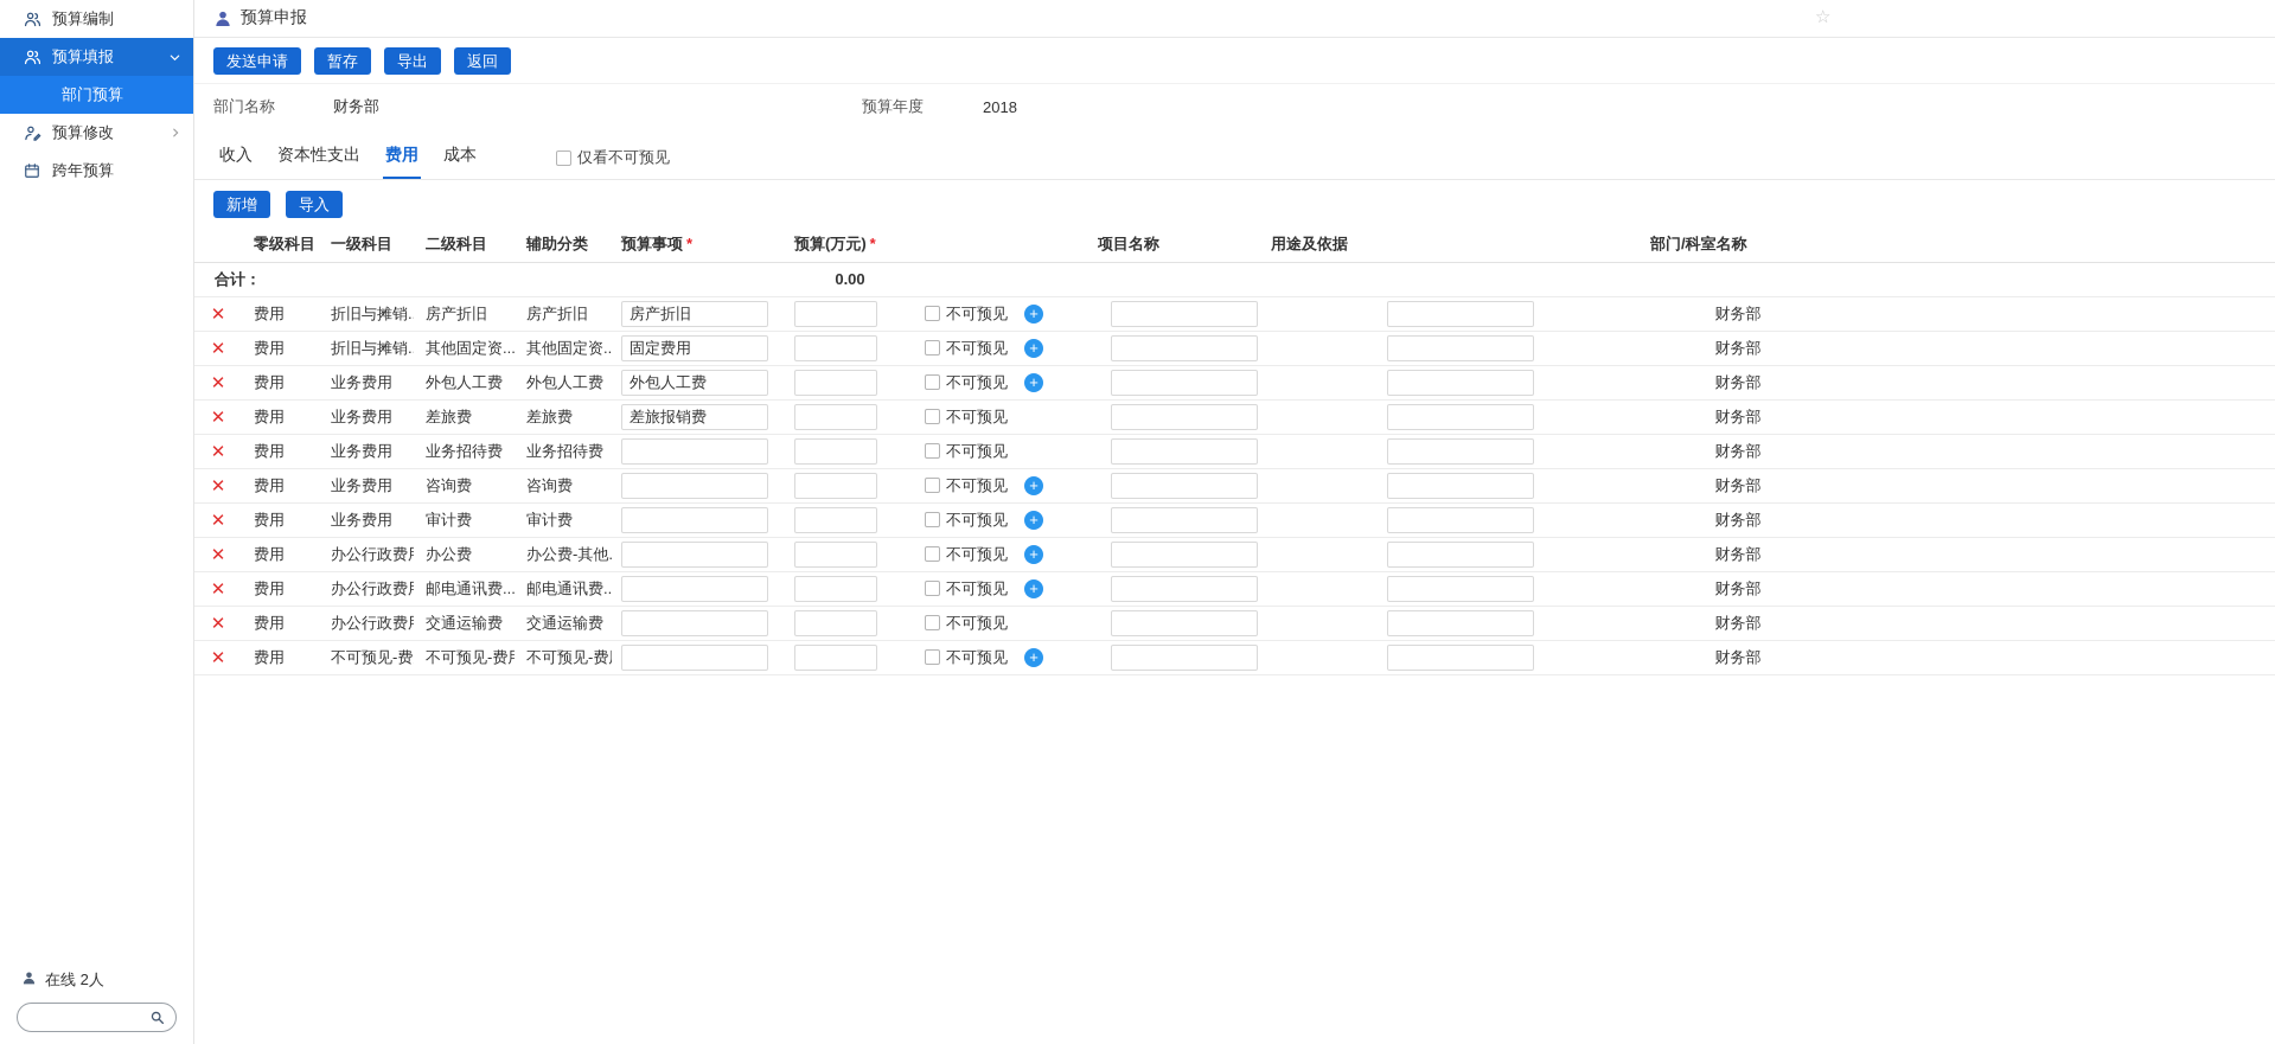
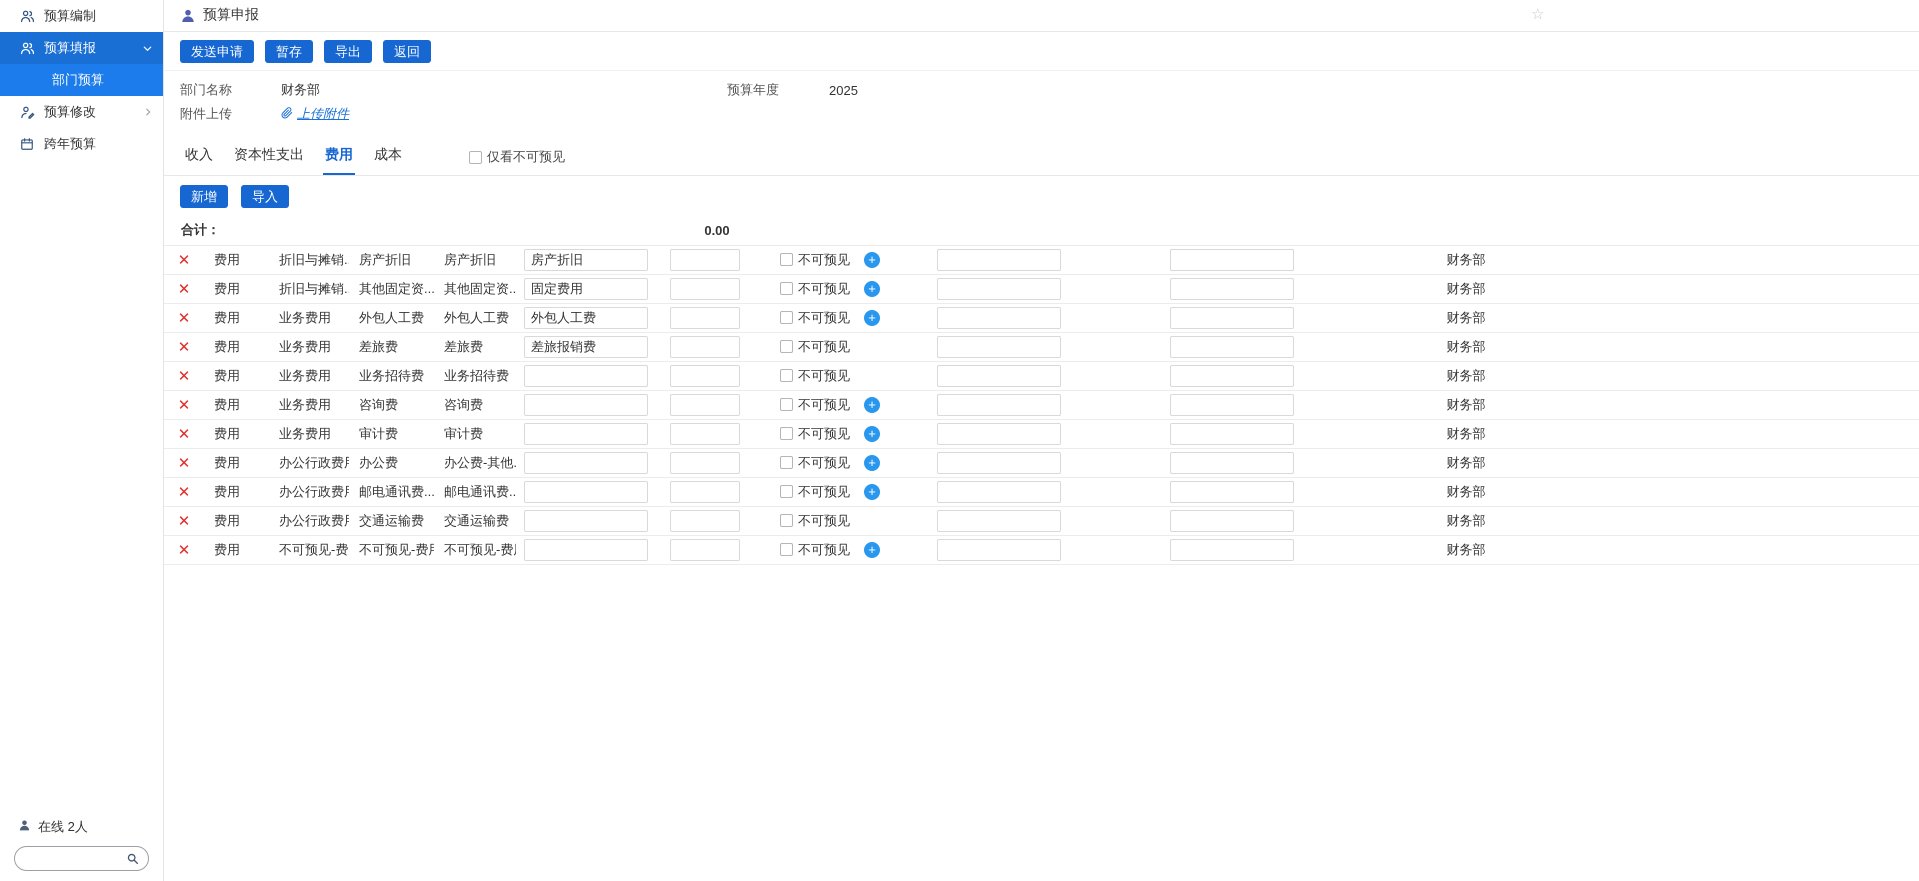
  预算编制
  预算填报
  部门预算
  预算修改
  跨年预算
  在线 2人
  预算申报
  ☆
  发送申请
  暂存
  导出
  返回
  部门名称
  财务部
  预算年度
- 2018
+ 2025
+ 附件上传
+ 上传附件
  收入
  资本性支出
  费用
  成本
  仅看不可预见
  新增
  导入
- 	零级科目	一级科目	二级科目	辅助分类	预算事项 *	预算(万元) *		项目名称	用途及依据	部门/科室名称
  合计：		0.00
  	费用	折旧与摊销.	房产折旧	房产折旧	房产折旧		不可预见			财务部
  	费用	折旧与摊销.	其他固定资...	其他固定资..	固定费用		不可预见			财务部
  	费用	业务费用	外包人工费	外包人工费	外包人工费		不可预见			财务部
  	费用	业务费用	差旅费	差旅费	差旅报销费		不可预见			财务部
  	费用	业务费用	业务招待费	业务招待费			不可预见			财务部
  	费用	业务费用	咨询费	咨询费			不可预见			财务部
  	费用	业务费用	审计费	审计费			不可预见			财务部
  	费用	办公行政费	办公费	办公费-其他.			不可预见			财务部
  	费用	办公行政费	邮电通讯费...	邮电通讯费..			不可预见			财务部
  	费用	办公行政费	交通运输费	交通运输费			不可预见			财务部
  	费用	不可预见-费	不可预见-费	不可预见-费			不可预见			财务部
